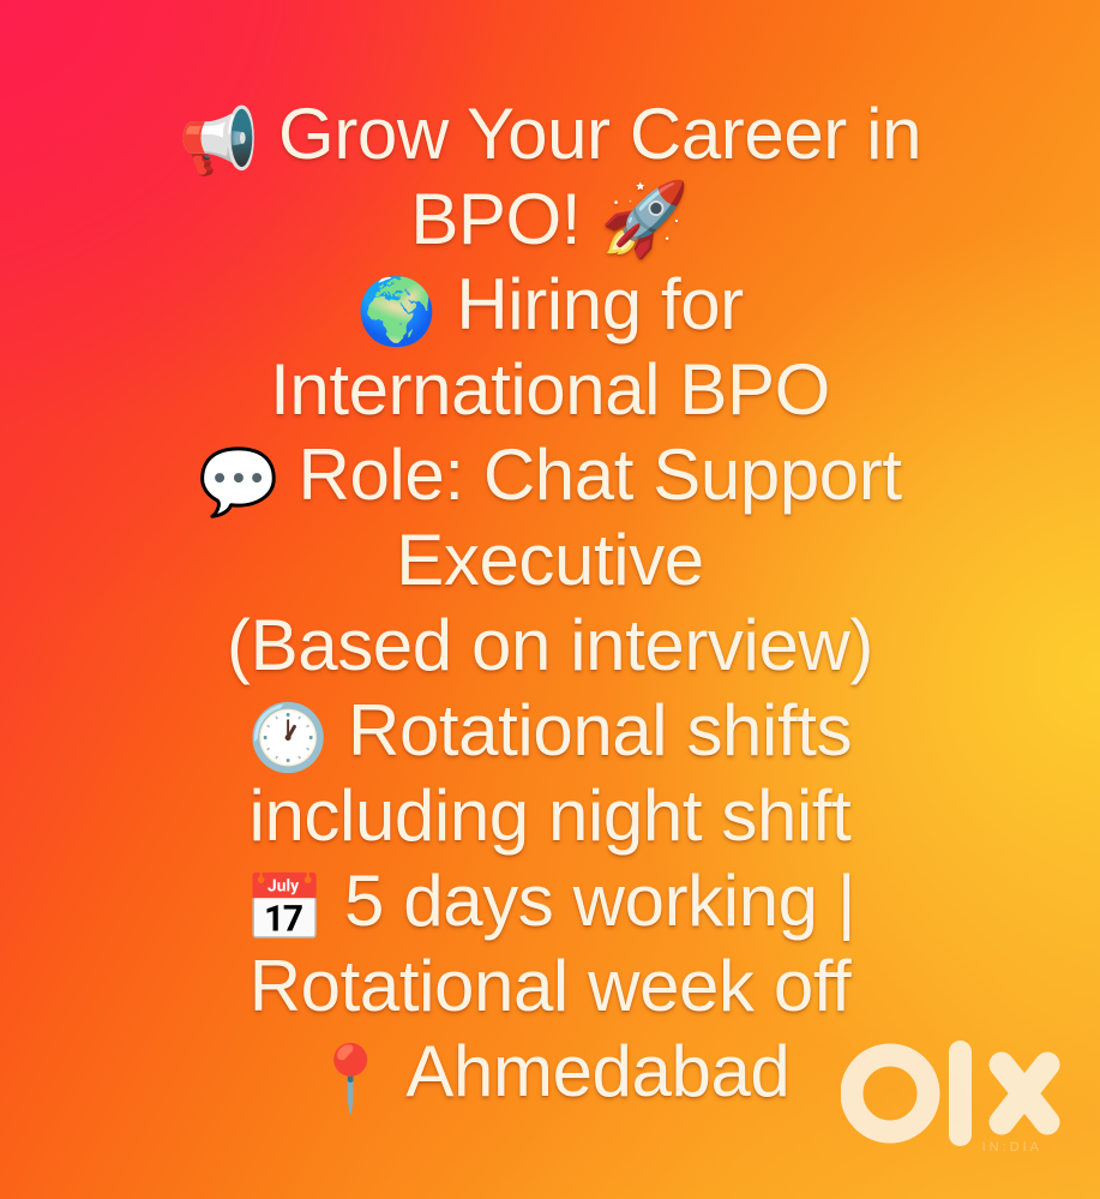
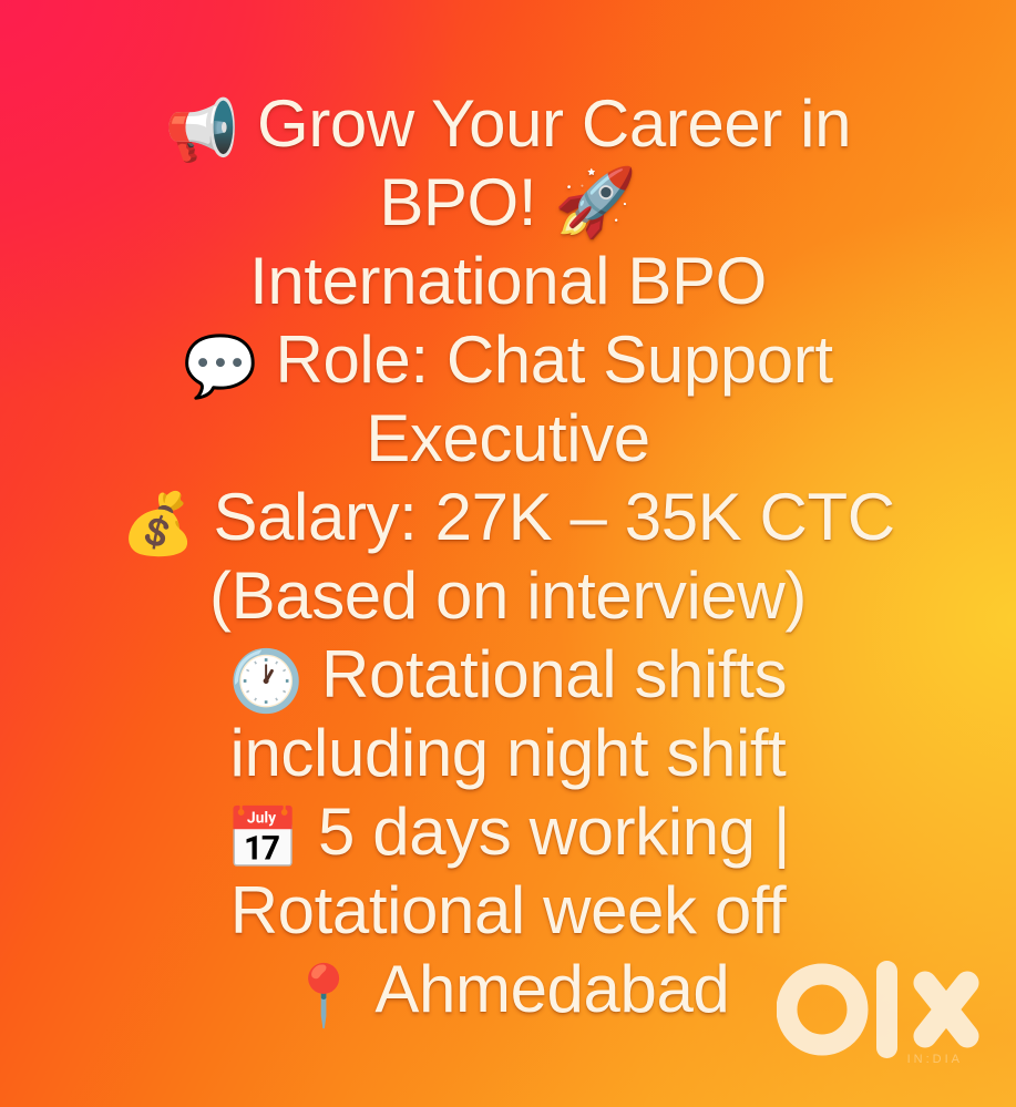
  📢 Grow Your Career in
  BPO! 🚀
- 🌍 Hiring for
  International BPO
  💬 Role: Chat Support
  Executive
+ 💰 Salary: 27K – 35K CTC
  (Based on interview)
  🕐 Rotational shifts
  including night shift
  📅 5 days working |
  Rotational week off
  📍 Ahmedabad
  IN:DIA
